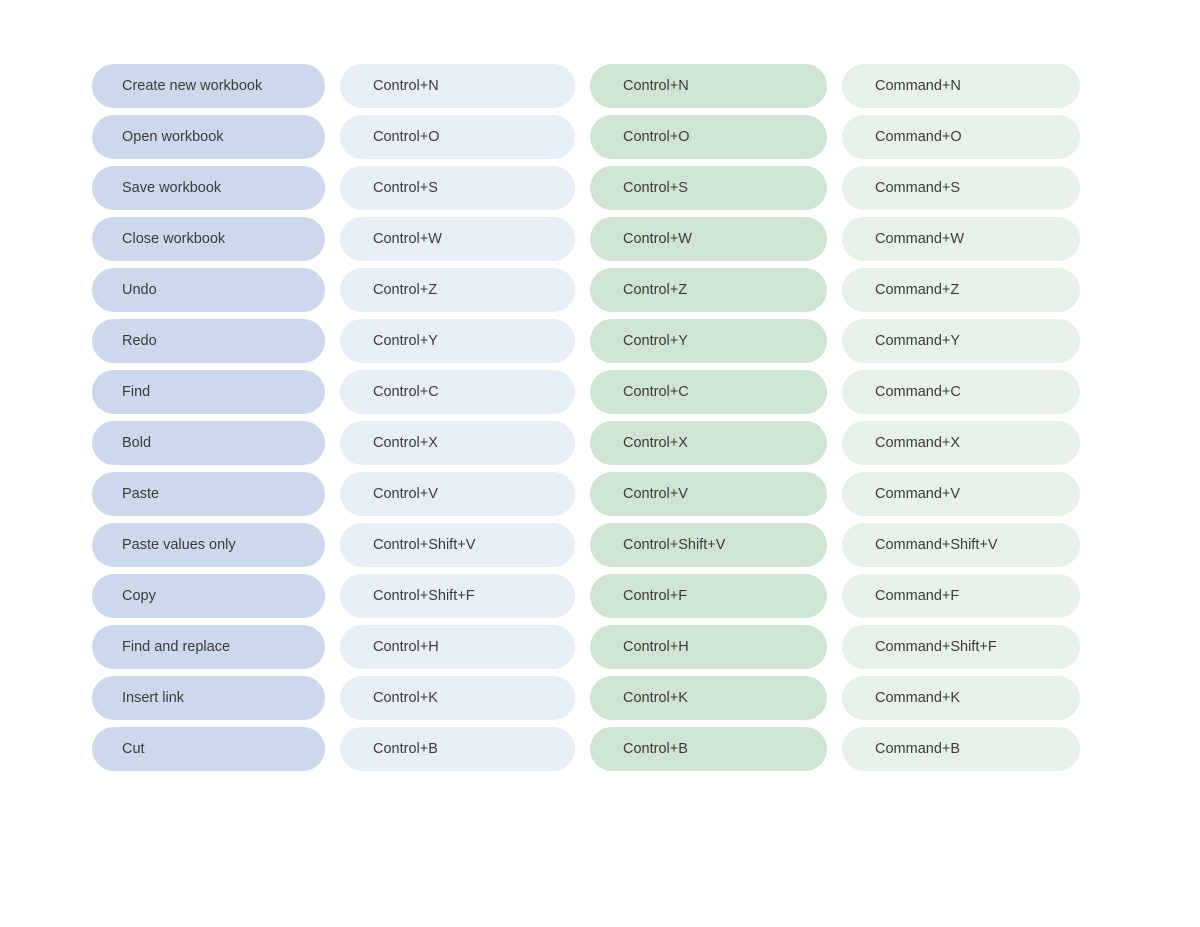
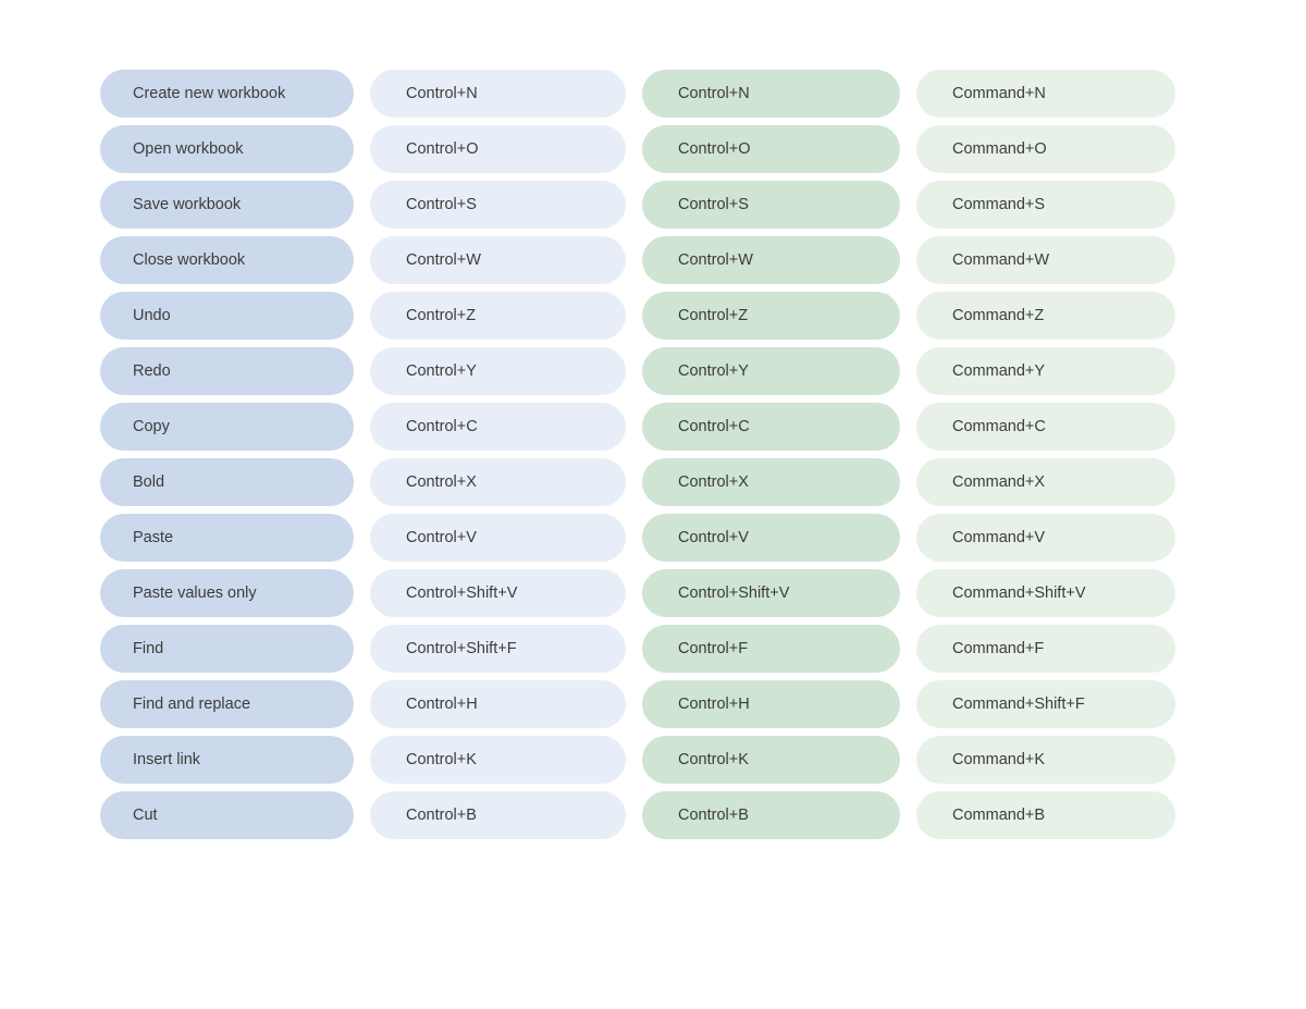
  Create new workbook
  Control+N
  Control+N
  Command+N
  Open workbook
  Control+O
  Control+O
  Command+O
  Save workbook
  Control+S
  Control+S
  Command+S
  Close workbook
  Control+W
  Control+W
  Command+W
  Undo
  Control+Z
  Control+Z
  Command+Z
  Redo
  Control+Y
  Control+Y
  Command+Y
- Find
+ Copy
  Control+C
  Control+C
  Command+C
  Bold
  Control+X
  Control+X
  Command+X
  Paste
  Control+V
  Control+V
  Command+V
  Paste values only
  Control+Shift+V
  Control+Shift+V
  Command+Shift+V
- Copy
+ Find
  Control+Shift+F
  Control+F
  Command+F
  Find and replace
  Control+H
  Control+H
  Command+Shift+F
  Insert link
  Control+K
  Control+K
  Command+K
  Cut
  Control+B
  Control+B
  Command+B
